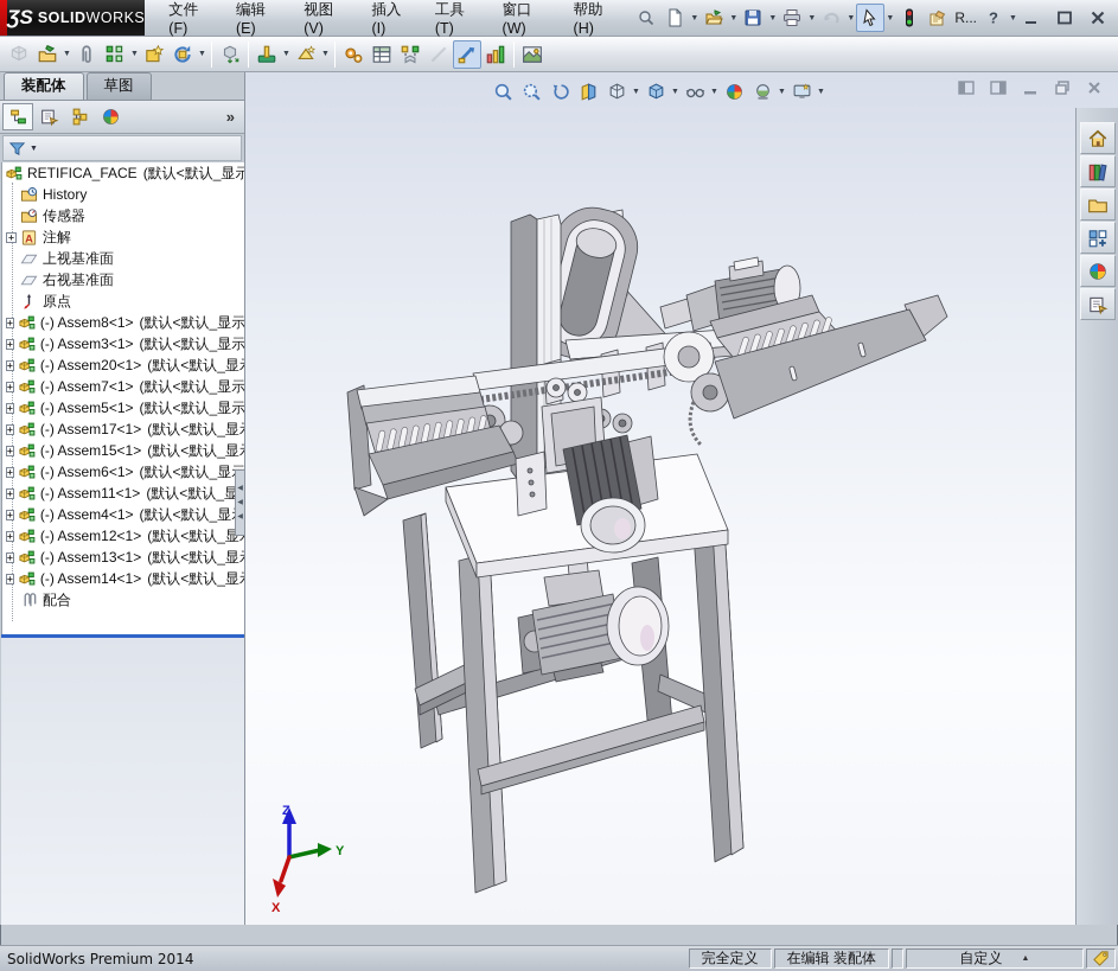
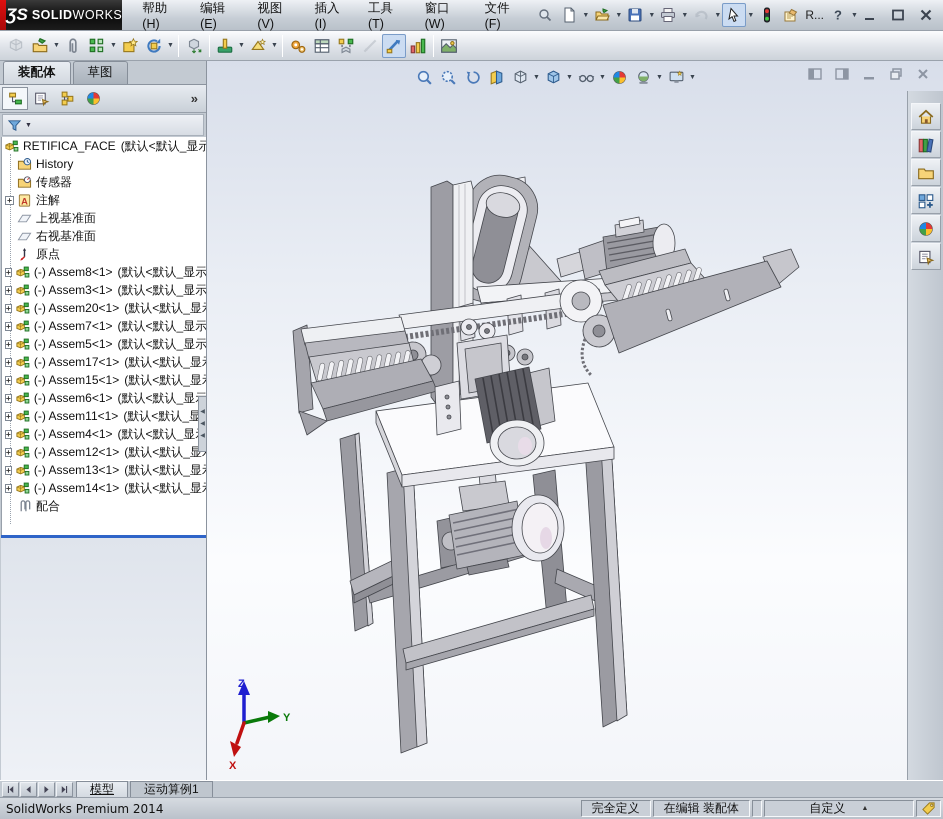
  ƷS
  SOLID
  WORKS
- 文件(F)
+ 帮助(H)
  编辑(E)
  视图(V)
  插入(I)
  工具(T)
  窗口(W)
- 帮助(H)
+ 文件(F)
  R...
  ?
  装配体
  草图
  »
  RETIFICA_FACE
  History
  传感器
  +
  A
  注解
  上视基准面
  右视基准面
  原点
  +
  (-) Assem8<1>
  (默认<默认_显示
  +
  (-) Assem3<1>
  (默认<默认_显示
  +
  (-) Assem20<1>
  (默认<默认_显
  +
  (-) Assem7<1>
  (默认<默认_显示
  +
  (-) Assem5<1>
  (默认<默认_显示
  +
  (-) Assem17<1>
  (默认<默认_显
  +
  (-) Assem15<1>
  (默认<默认_显
  +
  (-) Assem6<1>
  (默认<默认_显
  +
  (-) Assem11<1>
  (默认<默认_显
  +
  (-) Assem4<1>
  (默认<默认_显
  +
  (-) Assem12<1>
  (默认<默认_显
  +
  (-) Assem13<1>
  (默认<默认_显
  +
  (-) Assem14<1>
  (默认<默认_显
  配合
  Z
  Y
  X
+ 模型
+ 运动算例1
  SolidWorks Premium 2014
  完全定义
  在编辑 装配体
  自定义
